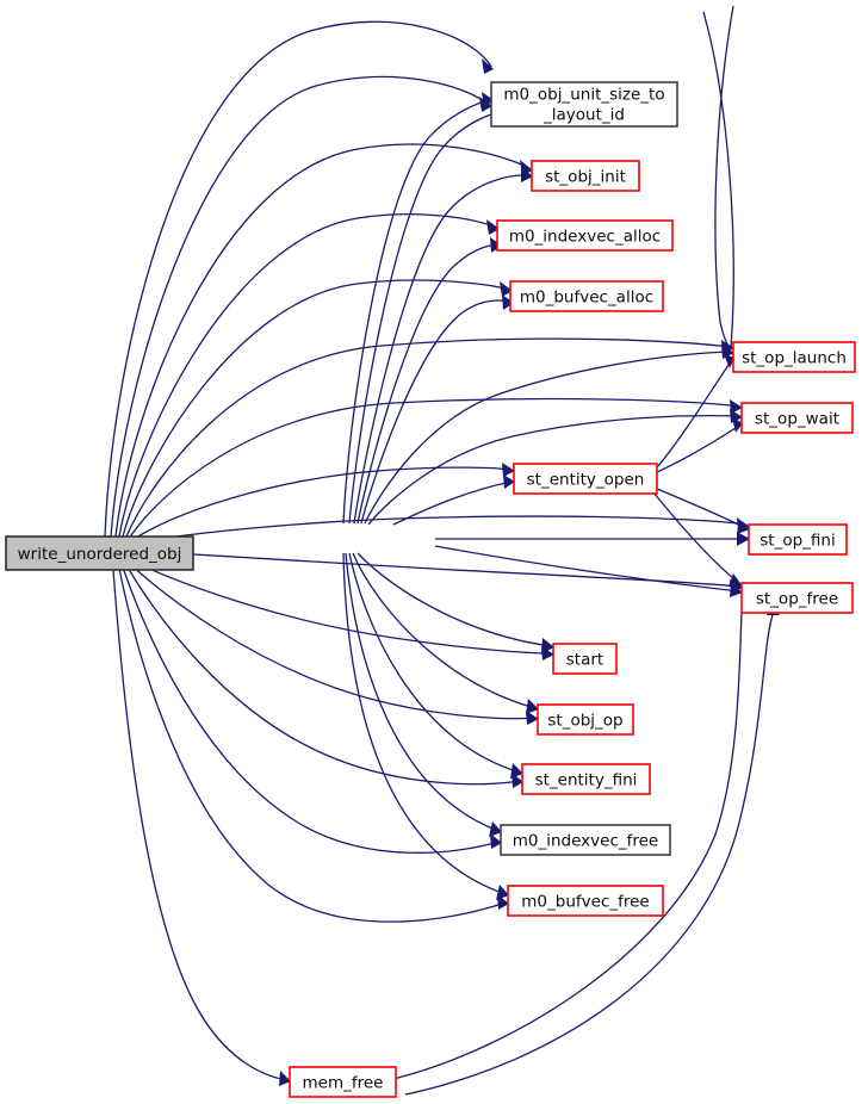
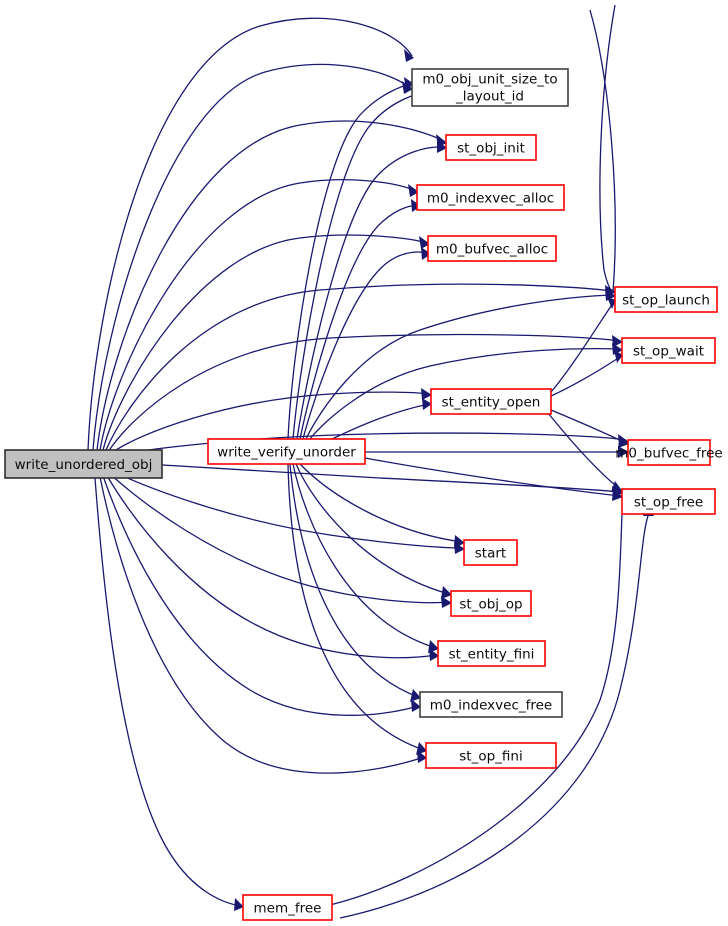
  write_unordered_obj
+ write_verify_unorder
  m0_obj_unit_size_to
  _layout_id
  st_obj_init
  m0_indexvec_alloc
  m0_bufvec_alloc
  st_op_launch
  st_op_wait
  st_entity_open
- st_op_fini
+ m0_bufvec_free
  st_op_free
  start
  st_obj_op
  st_entity_fini
  m0_indexvec_free
- m0_bufvec_free
+ st_op_fini
  mem_free
